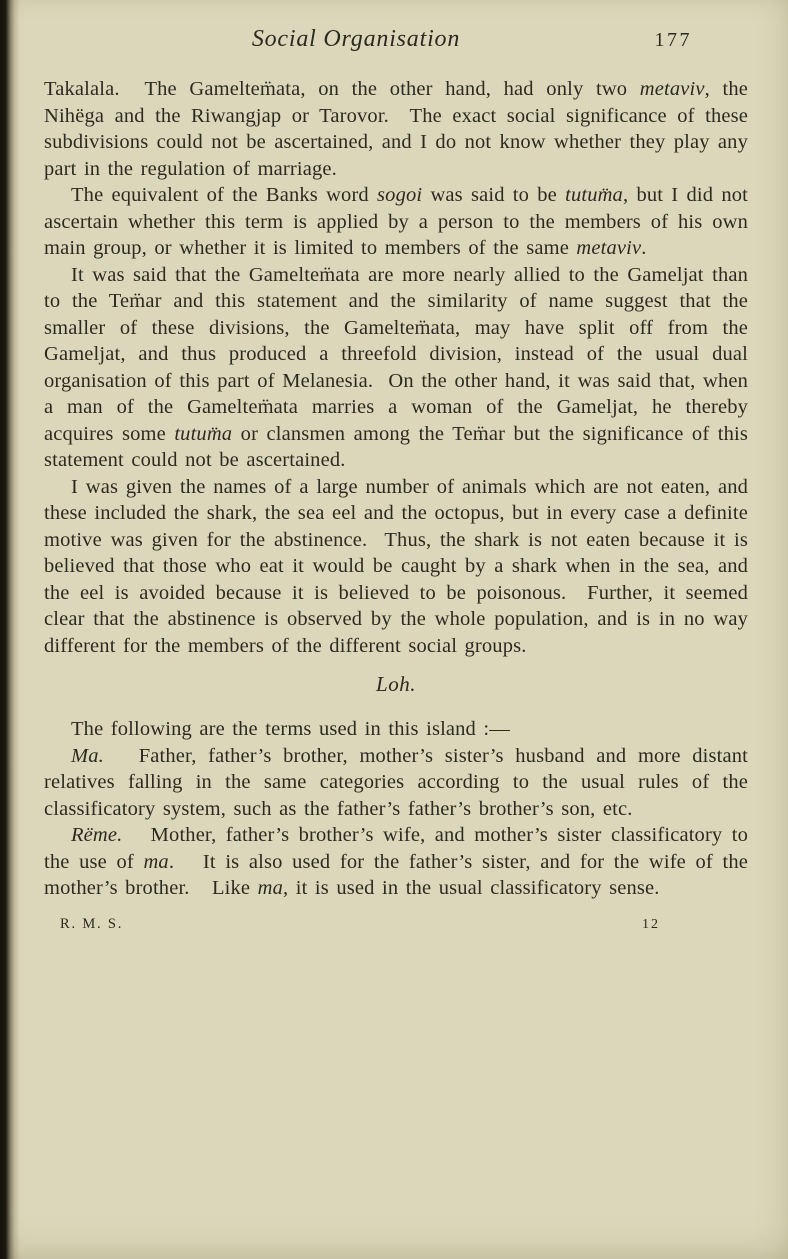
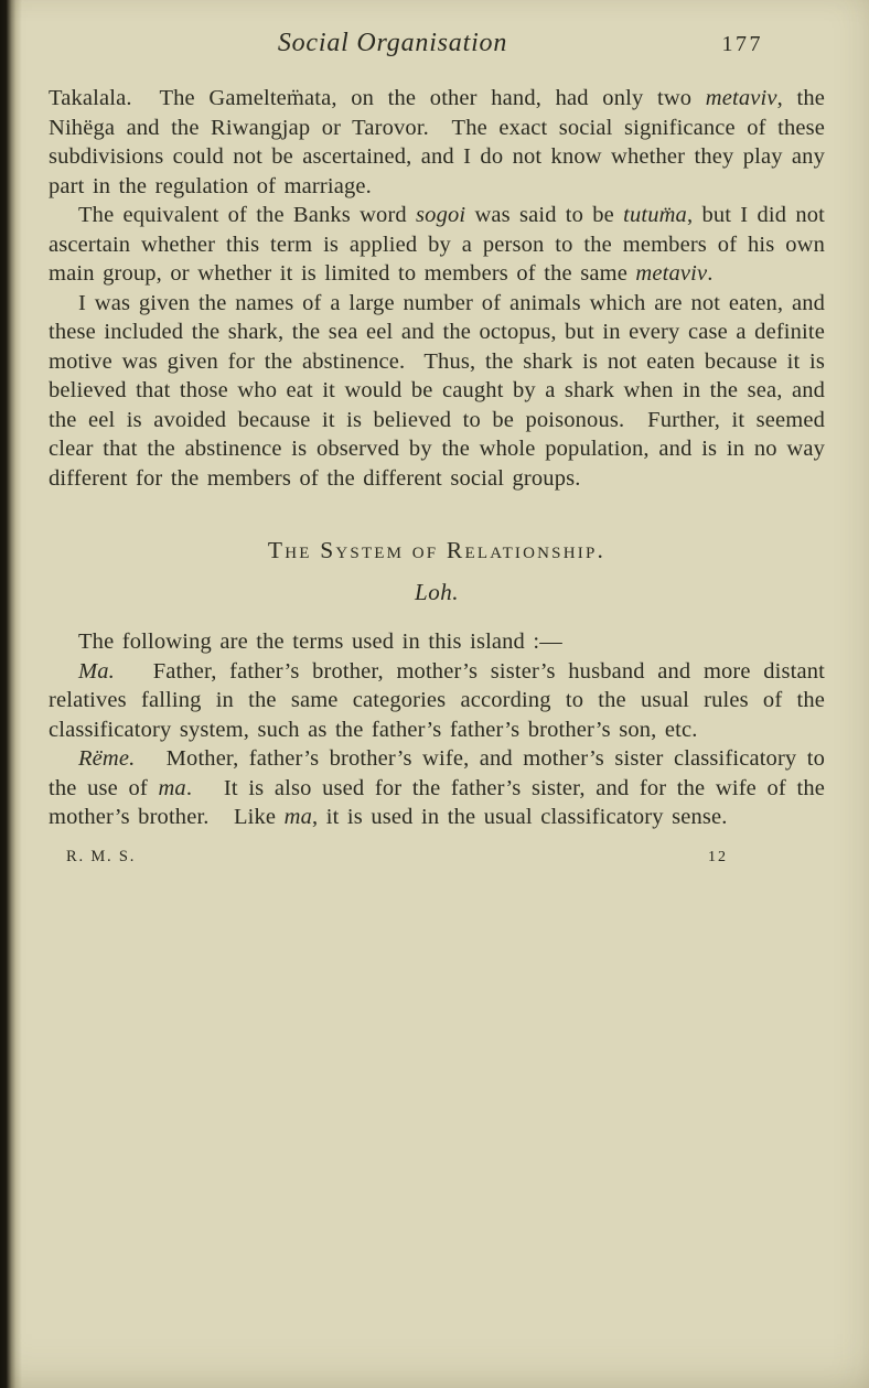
  Social Organisation
  177
  Takalala. The Gameltem̈ata, on the other hand, had only two metaviv, the Nihëga and the Riwangjap or Tarovor. The exact social significance of these subdivisions could not be ascertained, and I do not know whether they play any part in the regulation of marriage.
  The equivalent of the Banks word sogoi was said to be tutum̈a, but I did not ascertain whether this term is applied by a person to the members of his own main group, or whether it is limited to members of the same metaviv.
- It was said that the Gameltem̈ata are more nearly allied to the Gameljat than to the Tem̈ar and this statement and the similarity of name suggest that the smaller of these divisions, the Gameltem̈ata, may have split off from the Gameljat, and thus produced a threefold division, instead of the usual dual organisation of this part of Melanesia. On the other hand, it was said that, when a man of the Gameltem̈ata marries a woman of the Gameljat, he thereby acquires some tutum̈a or clansmen among the Tem̈ar but the significance of this statement could not be ascertained.
  I was given the names of a large number of animals which are not eaten, and these included the shark, the sea eel and the octopus, but in every case a definite motive was given for the abstinence. Thus, the shark is not eaten because it is believed that those who eat it would be caught by a shark when in the sea, and the eel is avoided because it is believed to be poisonous. Further, it seemed clear that the abstinence is observed by the whole population, and is in no way different for the members of the different social groups.
+ The System of Relationship.
  Loh.
  The following are the terms used in this island :—
  Ma. Father, father’s brother, mother’s sister’s husband and more distant relatives falling in the same categories according to the usual rules of the classificatory system, such as the father’s father’s brother’s son, etc.
  Rëme. Mother, father’s brother’s wife, and mother’s sister classificatory to the use of ma. It is also used for the father’s sister, and for the wife of the mother’s brother. Like ma, it is used in the usual classificatory sense.
  R. M. S.
  12
